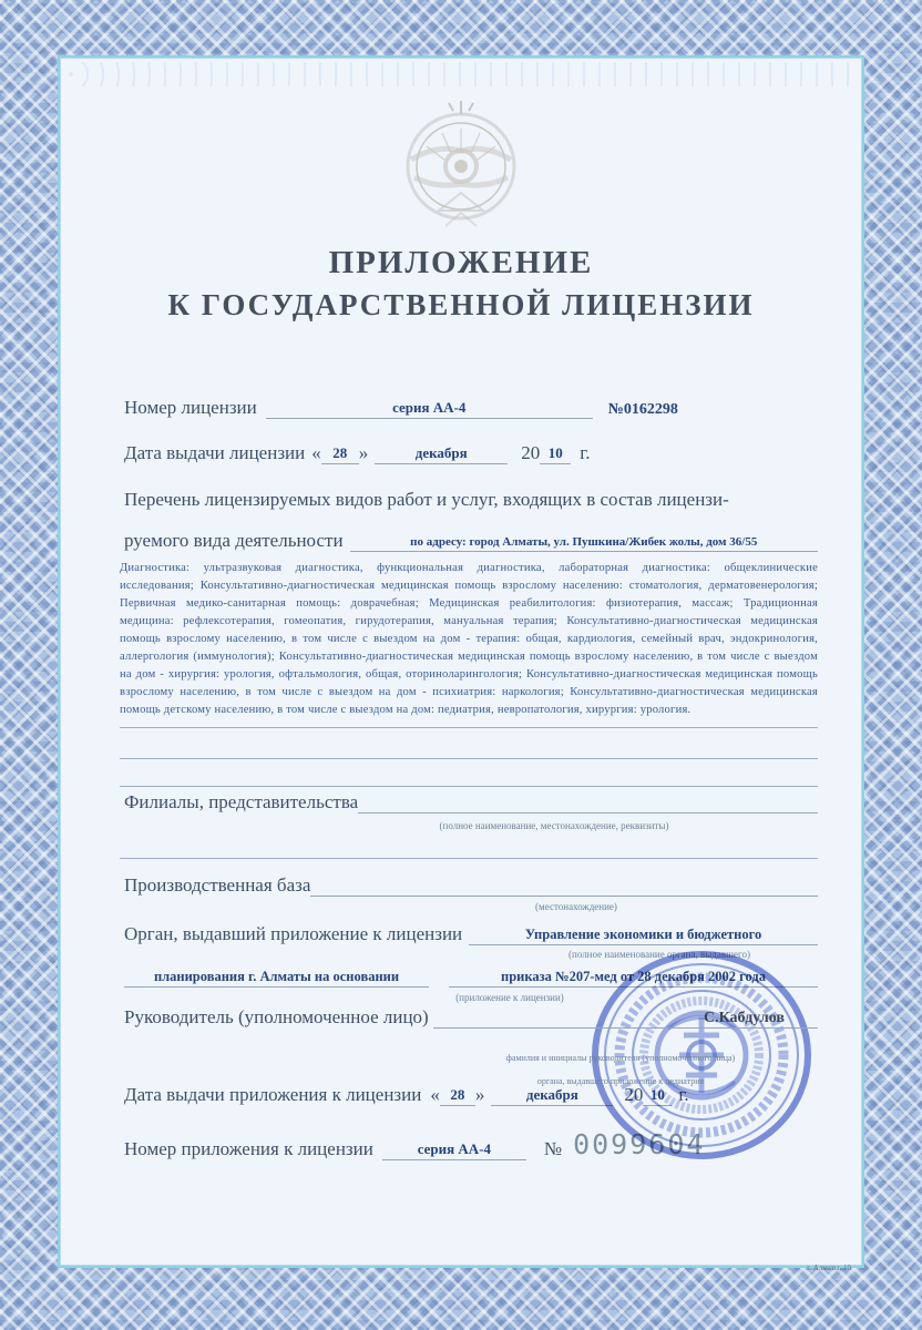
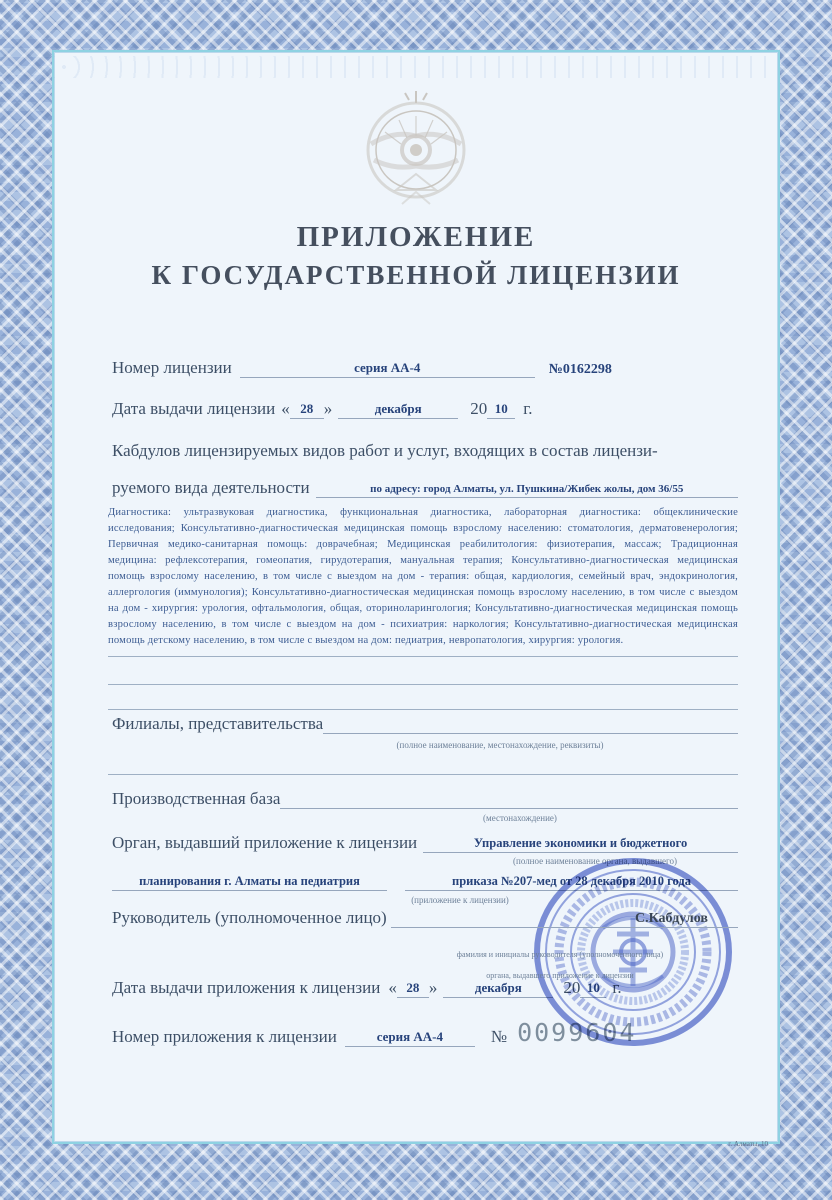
  ПРИЛОЖЕНИЕ
  К ГОСУДАРСТВЕННОЙ ЛИЦЕНЗИИ
  Номер лицензии
  серия АА-4
  №0162298
  Дата выдачи лицензии
  «
  28
  »
  декабря
  20
  10
  г.
- Перечень лицензируемых видов работ и услуг, входящих в состав лицензи-
+ Кабдулов лицензируемых видов работ и услуг, входящих в состав лицензи-
  руемого вида деятельности
  по адресу: город Алматы, ул. Пушкина/Жибек жолы, дом 36/55
  Диагностика: ультразвуковая диагностика, функциональная диагностика, лабораторная диагностика: общеклинические исследования; Консультативно-диагностическая медицинская помощь взрослому населению: стоматология, дерматовенерология; Первичная медико-санитарная помощь: доврачебная; Медицинская реабилитология: физиотерапия, массаж; Традиционная медицина: рефлексотерапия, гомеопатия, гирудотерапия, мануальная терапия; Консультативно-диагностическая медицинская помощь взрослому населению, в том числе с выездом на дом - терапия: общая, кардиология, семейный врач, эндокринология, аллергология (иммунология); Консультативно-диагностическая медицинская помощь взрослому населению, в том числе с выездом на дом - хирургия: урология, офтальмология, общая, оториноларингология; Консультативно-диагностическая медицинская помощь взрослому населению, в том числе с выездом на дом - психиатрия: наркология; Консультативно-диагностическая медицинская помощь детскому населению, в том числе с выездом на дом: педиатрия, невропатология, хирургия: урология.
  Филиалы, представительства
  (полное наименование, местонахождение, реквизиты)
  Производственная база
  (местонахождение)
  Орган, выдавший приложение к лицензии
  Управление экономики и бюджетного
  (полное наименование органа, выдавшего)
- планирования г. Алматы на основании
+ планирования г. Алматы на педиатрия
- приказа №207-мед от 28 декабря 2002 года
+ приказа №207-мед от 28 декабря 2010 года
  (приложение к лицензии)
  Руководитель (уполномоченное лицо)
  С.Кабдулов
  фамилия и инициалы руководителя (уполномоченного лица)
- органа, выдавшего приложение к педиатрия
+ органа, выдавшего приложение к лицензии
  Дата выдачи приложения к лицензии
  «
  28
  »
  декабря
  20
  10
  г.
  Номер приложения к лицензии
  серия АА-4
  №
  0099604
  г. Алматы, 10
